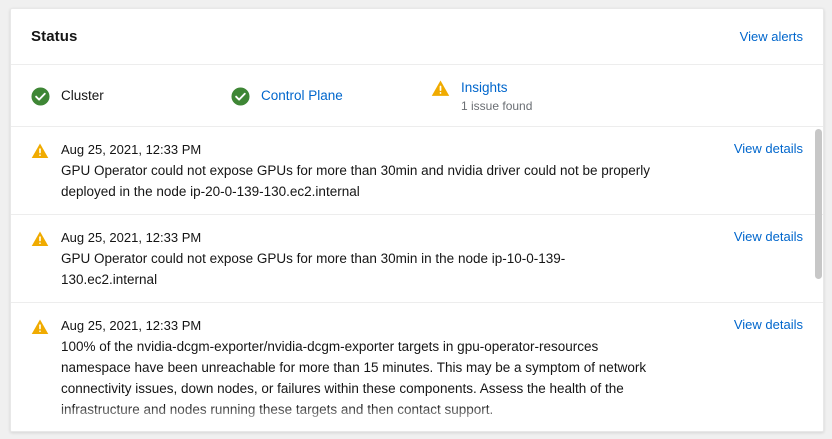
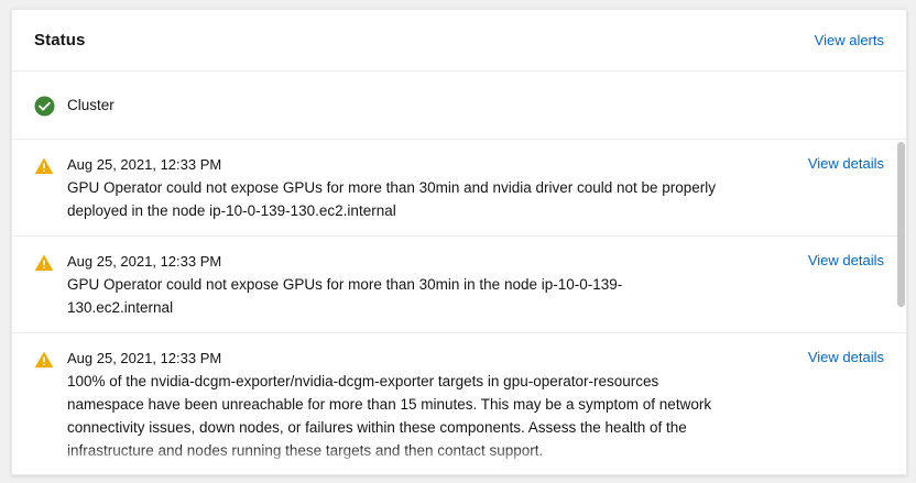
  Status
  View alerts
  Cluster
- Control Plane
- Insights
- 1 issue found
  Aug 25, 2021, 12:33 PM
- GPU Operator could not expose GPUs for more than 30min and nvidia driver could not be properly deployed in the node ip-20-0-139-130.ec2.internal
+ GPU Operator could not expose GPUs for more than 30min and nvidia driver could not be properly deployed in the node ip-10-0-139-130.ec2.internal
  View details
  Aug 25, 2021, 12:33 PM
  GPU Operator could not expose GPUs for more than 30min in the node ip-10-0-139-130.ec2.internal
  View details
  Aug 25, 2021, 12:33 PM
  100% of the nvidia-dcgm-exporter/nvidia-dcgm-exporter targets in gpu-operator-resources namespace have been unreachable for more than 15 minutes. This may be a symptom of network connectivity issues, down nodes, or failures within these components. Assess the health of the
  View details
